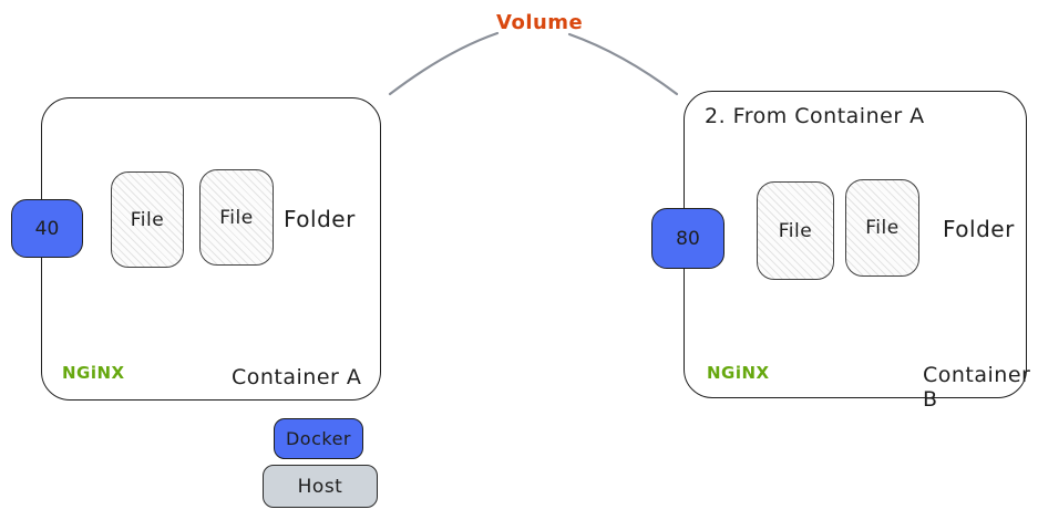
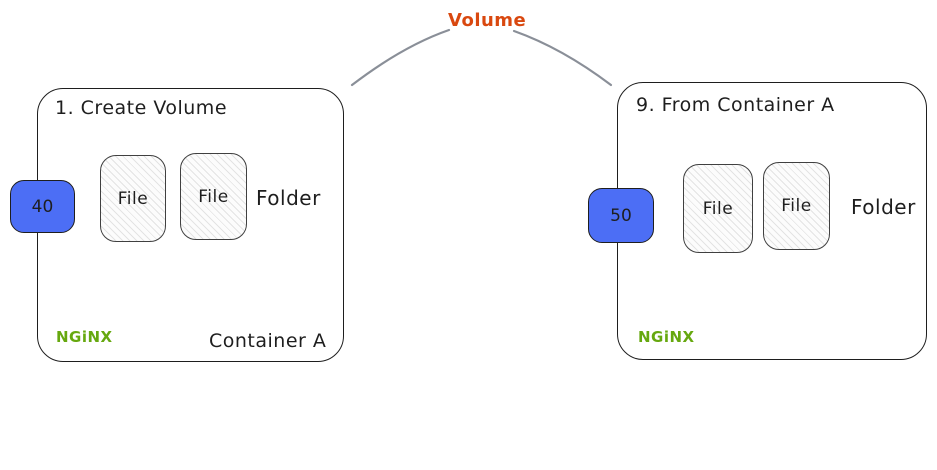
  Volume
+ 1. Create Volume
  40
  File
  File
  Folder
  NGiNX
  Container A
- 2. From Container A
+ 9. From Container A
- 80
+ 50
  File
  File
  Folder
  NGiNX
- Container B
- Docker
- Host
